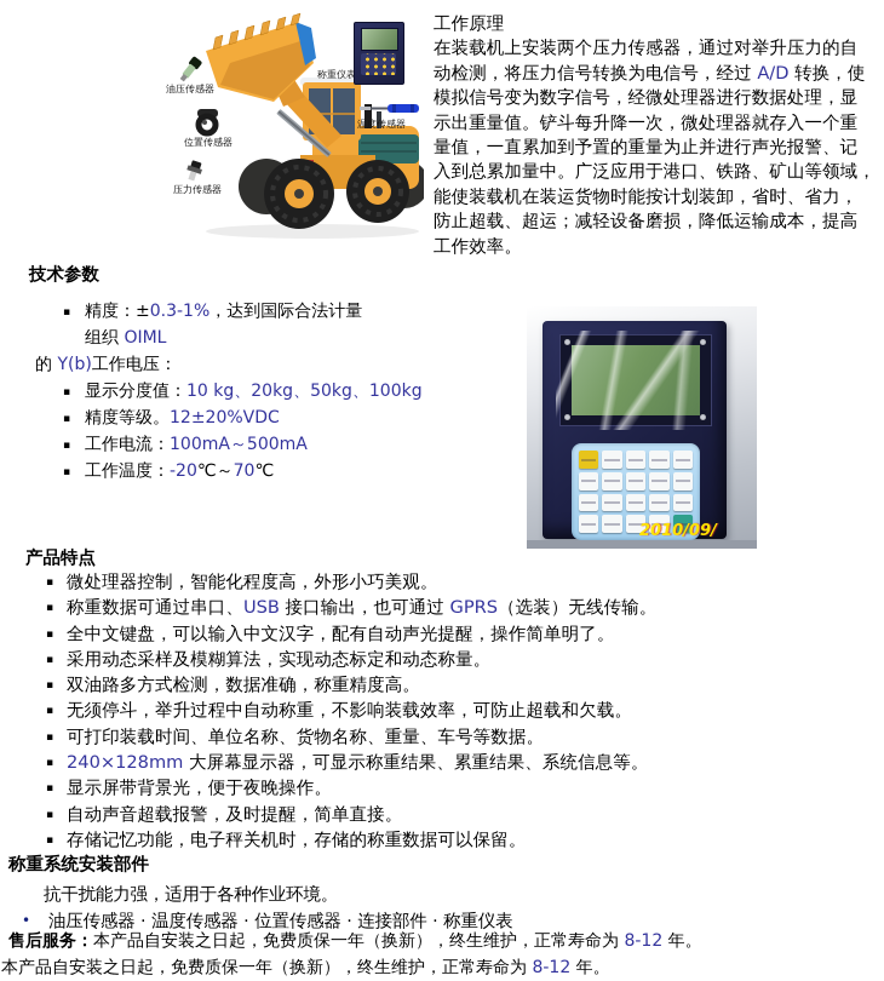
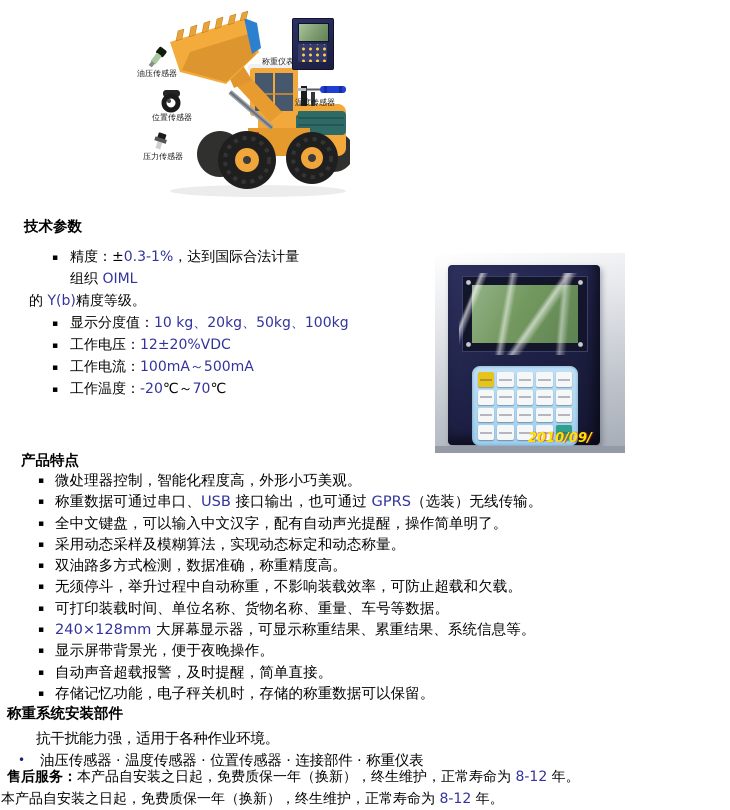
  油压传感器
  位置传感器
  压力传感器
  称重仪表
  温度传感器
- 工作原理
- 在装载机上安装两个压力传感器，通过对举升压力的自
- 动检测，将压力信号转换为电信号，经过 A/D 转换，使
- 模拟信号变为数字信号，经微处理器进行数据处理，显
- 示出重量值。铲斗每升降一次，微处理器就存入一个重
- 量值，一直累加到予置的重量为止并进行声光报警、记
- 入到总累加量中。广泛应用于港口、铁路、矿山等领域，
- 能使装载机在装运货物时能按计划装卸，省时、省力，
- 防止超载、超运；减轻设备磨损，降低运输成本，提高
- 工作效率。
  技术参数
  产品特点
  称重系统安装部件
  ▪
  精度：±0.3-1%，达到国际合法计量
  组织 OIML
- 的 Y(b)工作电压：
+ 的 Y(b)精度等级。
  ▪
  显示分度值：10 kg、20kg、50kg、100kg
  ▪
- 精度等级。12±20%VDC
+ 工作电压：12±20%VDC
  ▪
  工作电流：100mA～500mA
  ▪
  工作温度：-20℃～70℃
  ▪
  微处理器控制，智能化程度高，外形小巧美观。
  ▪
  称重数据可通过串口、USB 接口输出，也可通过 GPRS（选装）无线传输。
  ▪
  全中文键盘，可以输入中文汉字，配有自动声光提醒，操作简单明了。
  ▪
  采用动态采样及模糊算法，实现动态标定和动态称量。
  ▪
  双油路多方式检测，数据准确，称重精度高。
  ▪
  无须停斗，举升过程中自动称重，不影响装载效率，可防止超载和欠载。
  ▪
  可打印装载时间、单位名称、货物名称、重量、车号等数据。
  ▪
  240×128mm 大屏幕显示器，可显示称重结果、累重结果、系统信息等。
  ▪
  显示屏带背景光，便于夜晚操作。
  ▪
  自动声音超载报警，及时提醒，简单直接。
  ▪
  存储记忆功能，电子秤关机时，存储的称重数据可以保留。
  抗干扰能力强，适用于各种作业环境。
  •
  油压传感器 · 温度传感器 · 位置传感器 · 连接部件 · 称重仪表
  售后服务：本产品自安装之日起，免费质保一年（换新），终生维护，正常寿命为 8-12 年。
  本产品自安装之日起，免费质保一年（换新），终生维护，正常寿命为 8-12 年。
  2010/09/
